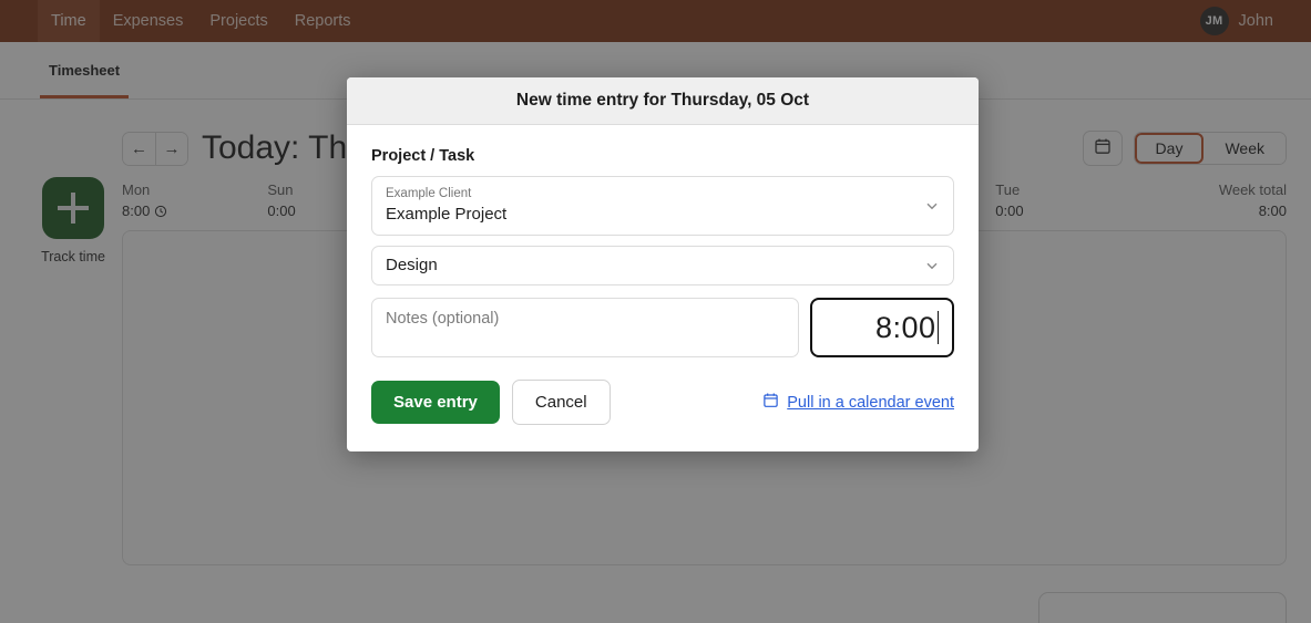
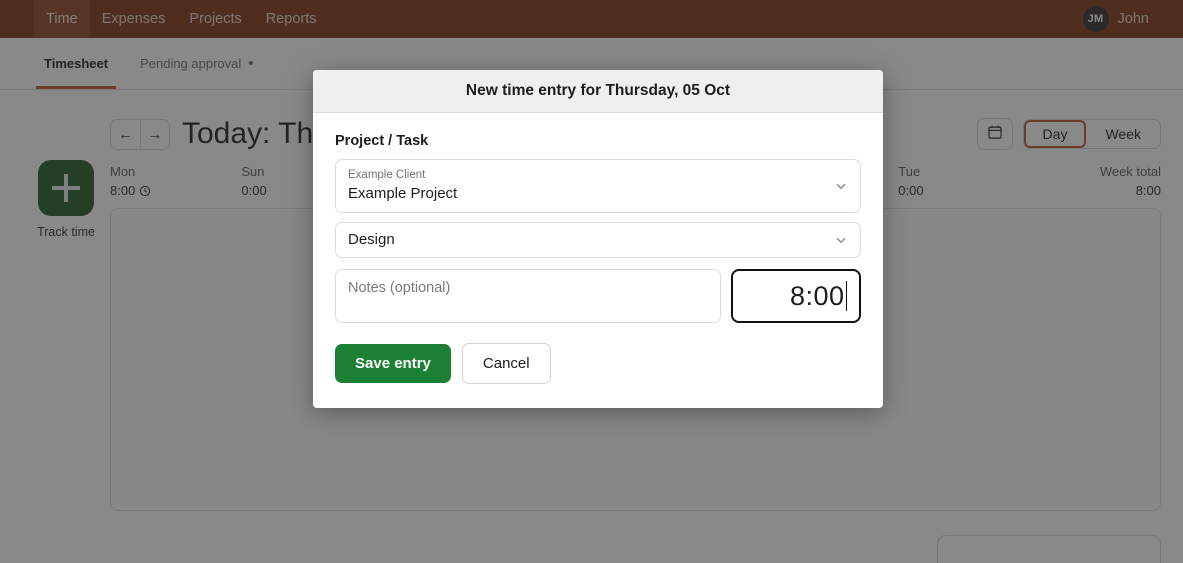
  Time
  Expenses
  Projects
  Reports
  JM
  John
  Timesheet
+ Pending approval
+ •
  ←
  →
  Today: Th
  Day
  Week
  Track time
  Mon
  8:00
  Sun
  0:00
  Tue
  0:00
  Week total
  8:00
  New time entry for Thursday, 05 Oct
  Project / Task
  Example Client
  Example Project
  Design
  Notes (optional)
  8:00
  Save entry
  Cancel
- Pull in a calendar event
